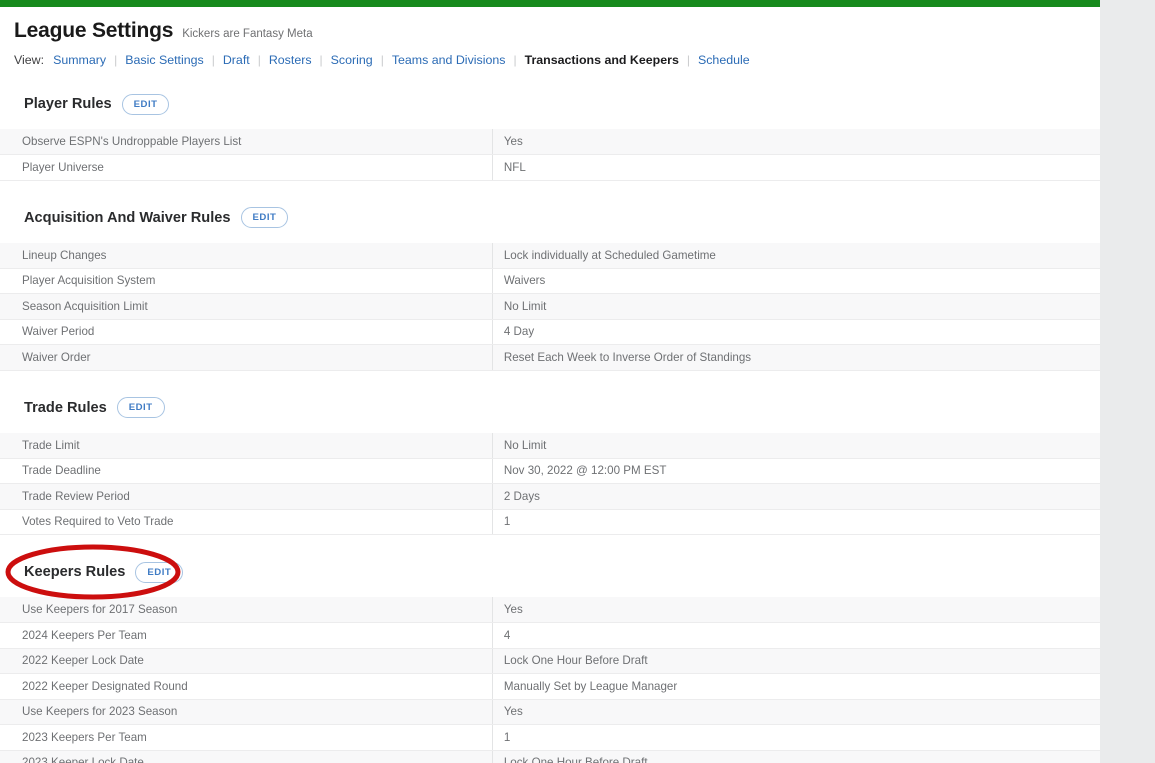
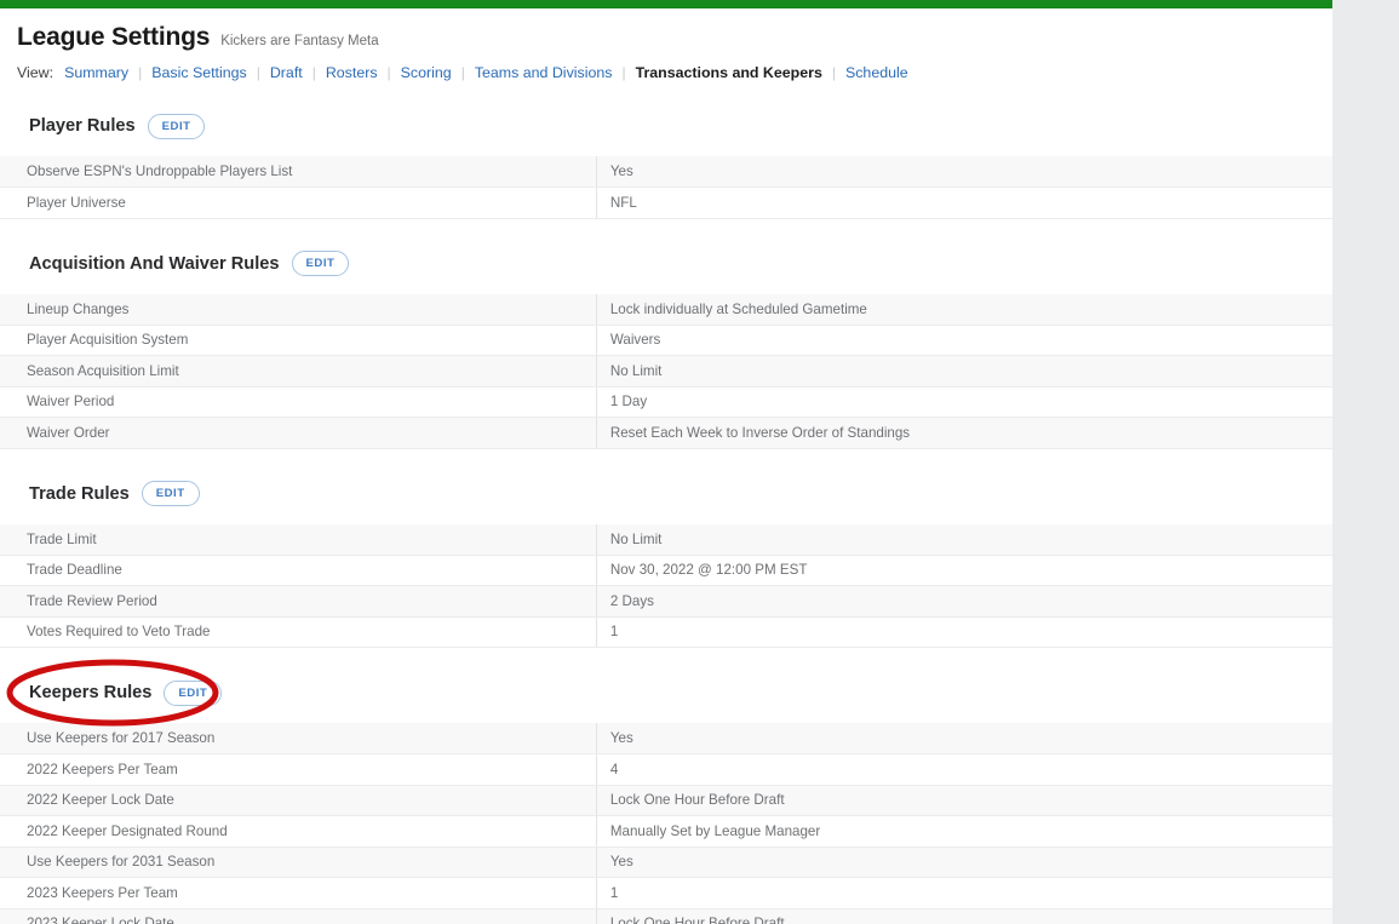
  League Settings
  Kickers are Fantasy Meta
  View:
  Summary | Basic Settings | Draft | Rosters | Scoring | Teams and Divisions | Transactions and Keepers | Schedule
  Player Rules
  EDIT
  Observe ESPN's Undroppable Players List	Yes
  Player Universe	NFL
  Acquisition And Waiver Rules
  EDIT
  Lineup Changes	Lock individually at Scheduled Gametime
  Player Acquisition System	Waivers
  Season Acquisition Limit	No Limit
- Waiver Period	4 Day
+ Waiver Period	1 Day
  Waiver Order	Reset Each Week to Inverse Order of Standings
  Trade Rules
  EDIT
  Trade Limit	No Limit
  Trade Deadline	Nov 30, 2022 @ 12:00 PM EST
  Trade Review Period	2 Days
  Votes Required to Veto Trade	1
  Keepers Rules
  EDIT
  Use Keepers for 2017 Season	Yes
- 2024 Keepers Per Team	4
+ 2022 Keepers Per Team	4
  2022 Keeper Lock Date	Lock One Hour Before Draft
  2022 Keeper Designated Round	Manually Set by League Manager
- Use Keepers for 2023 Season	Yes
+ Use Keepers for 2031 Season	Yes
  2023 Keepers Per Team	1
